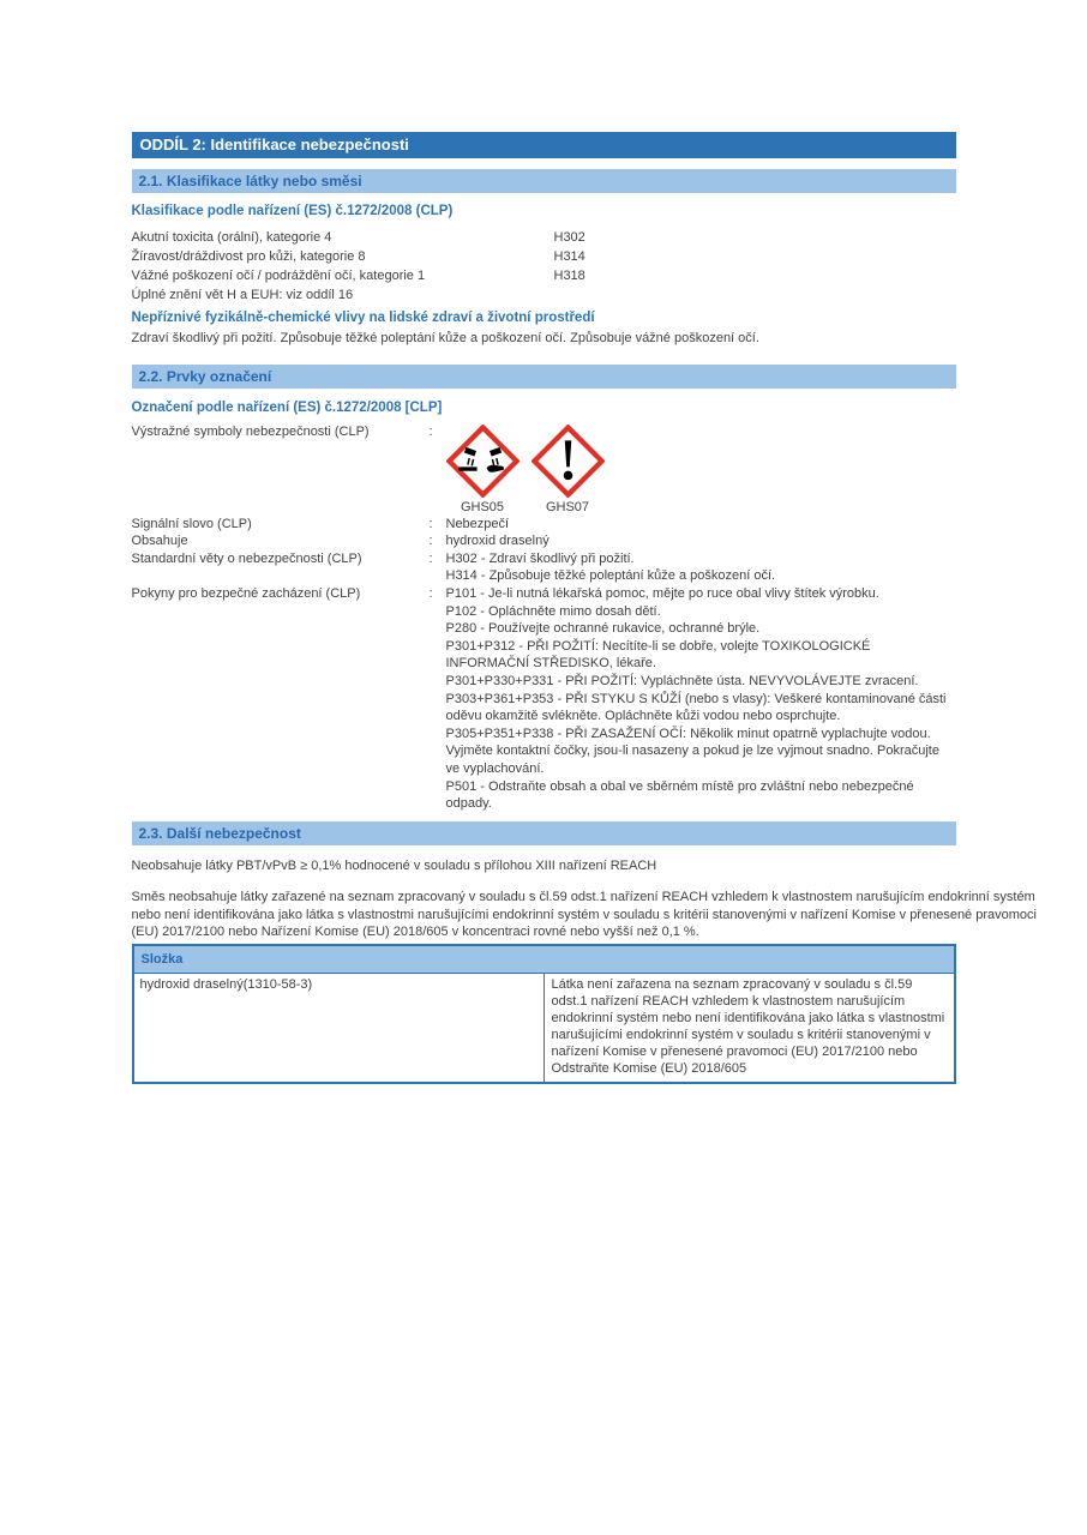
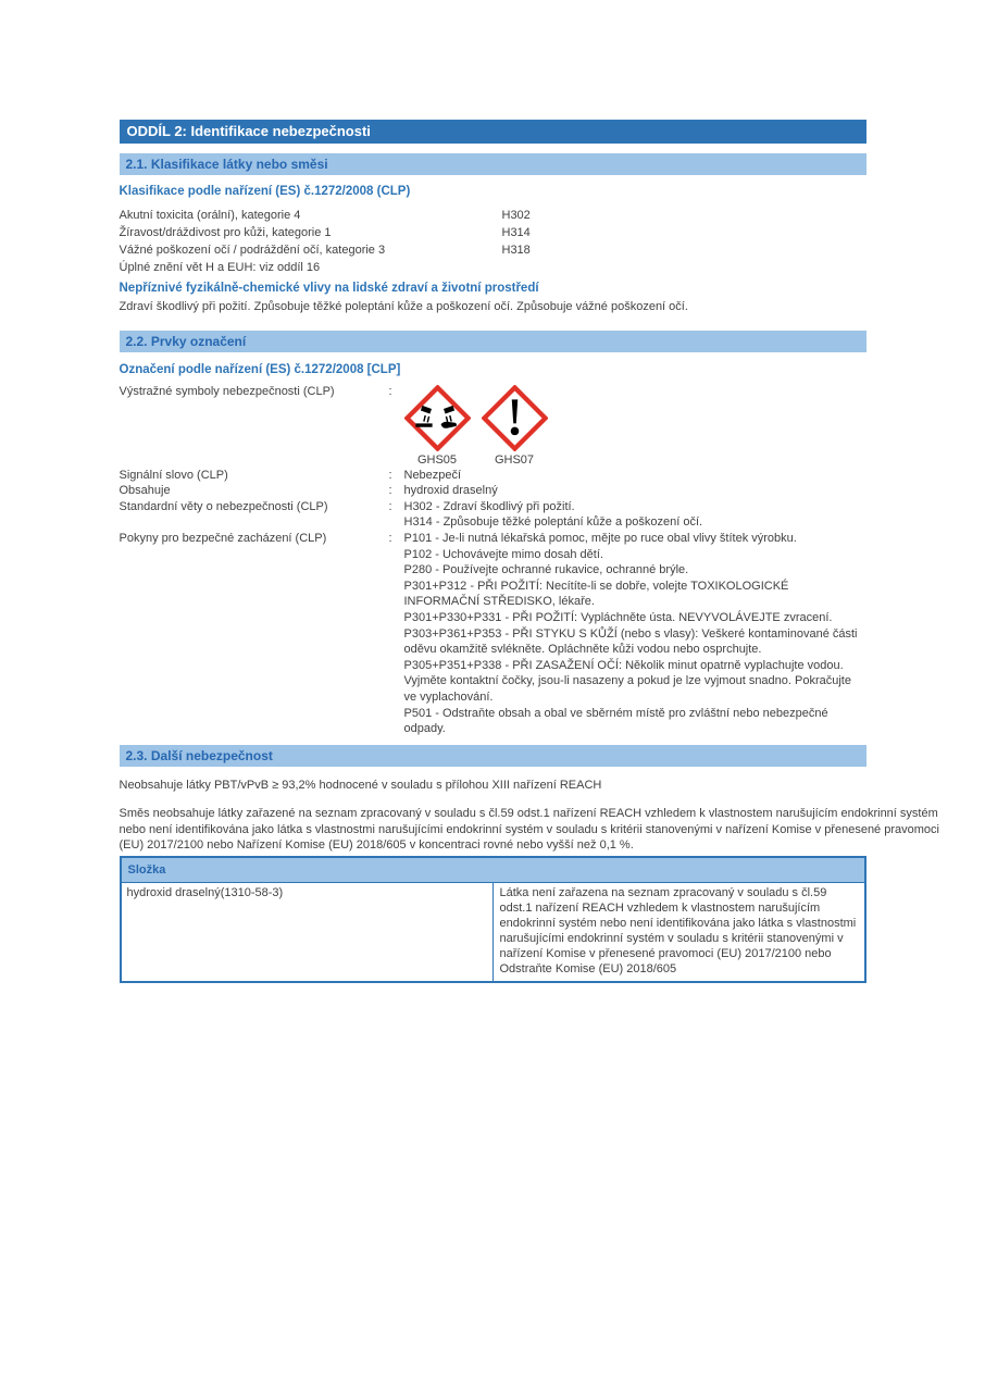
  ODDÍL 2: Identifikace nebezpečnosti
  2.1. Klasifikace látky nebo směsi
  Klasifikace podle nařízení (ES) č.1272/2008 (CLP)
  Akutní toxicita (orální), kategorie 4
  H302
- Žíravost/dráždivost pro kůži, kategorie 8
+ Žíravost/dráždivost pro kůži, kategorie 1
  H314
- Vážné poškození očí / podráždění očí, kategorie 1
+ Vážné poškození očí / podráždění očí, kategorie 3
  H318
  Úplné znění vět H a EUH: viz oddíl 16
  Nepříznivé fyzikálně-chemické vlivy na lidské zdraví a životní prostředí
  Zdraví škodlivý při požití. Způsobuje těžké poleptání kůže a poškození očí. Způsobuje vážné poškození očí.
  2.2. Prvky označení
  Označení podle nařízení (ES) č.1272/2008 [CLP]
  Výstražné symboly nebezpečnosti (CLP)
  :
  GHS05
  GHS07
  Signální slovo (CLP)
  :
  Nebezpečí
  Obsahuje
  :
  hydroxid draselný
  Standardní věty o nebezpečnosti (CLP)
  :
  H302 - Zdraví škodlivý při požití.
  H314 - Způsobuje těžké poleptání kůže a poškození očí.
  Pokyny pro bezpečné zacházení (CLP)
  :
  P101 - Je-li nutná lékařská pomoc, mějte po ruce obal vlivy štítek výrobku.
- P102 - Opláchněte mimo dosah dětí.
+ P102 - Uchovávejte mimo dosah dětí.
  P280 - Používejte ochranné rukavice, ochranné brýle.
  P301+P312 - PŘI POŽITÍ: Necítíte-li se dobře, volejte TOXIKOLOGICKÉ INFORMAČNÍ STŘEDISKO, lékaře.
  P301+P330+P331 - PŘI POŽITÍ: Vypláchněte ústa. NEVYVOLÁVEJTE zvracení.
  P303+P361+P353 - PŘI STYKU S KŮŽÍ (nebo s vlasy): Veškeré kontaminované části oděvu okamžitě svlékněte. Opláchněte kůži vodou nebo osprchujte.
  P305+P351+P338 - PŘI ZASAŽENÍ OČÍ: Několik minut opatrně vyplachujte vodou. Vyjměte kontaktní čočky, jsou-li nasazeny a pokud je lze vyjmout snadno. Pokračujte ve vyplachování.
  P501 - Odstraňte obsah a obal ve sběrném místě pro zvláštní nebo nebezpečné odpady.
  2.3. Další nebezpečnost
- Neobsahuje látky PBT/vPvB ≥ 0,1% hodnocené v souladu s přílohou XIII nařízení REACH
+ Neobsahuje látky PBT/vPvB ≥ 93,2% hodnocené v souladu s přílohou XIII nařízení REACH
  Směs neobsahuje látky zařazené na seznam zpracovaný v souladu s čl.59 odst.1 nařízení REACH vzhledem k vlastnostem narušujícím endokrinní systém nebo není identifikována jako látka s vlastnostmi narušujícími endokrinní systém v souladu s kritérii stanovenými v nařízení Komise v přenesené pravomoci (EU) 2017/2100 nebo Nařízení Komise (EU) 2018/605 v koncentraci rovné nebo vyšší než 0,1 %.
  Složka
  hydroxid draselný(1310-58-3)	Látka není zařazena na seznam zpracovaný v souladu s čl.59 odst.1 nařízení REACH vzhledem k vlastnostem narušujícím endokrinní systém nebo není identifikována jako látka s vlastnostmi narušujícími endokrinní systém v souladu s kritérii stanovenými v nařízení Komise v přenesené pravomoci (EU) 2017/2100 nebo Odstraňte Komise (EU) 2018/605
